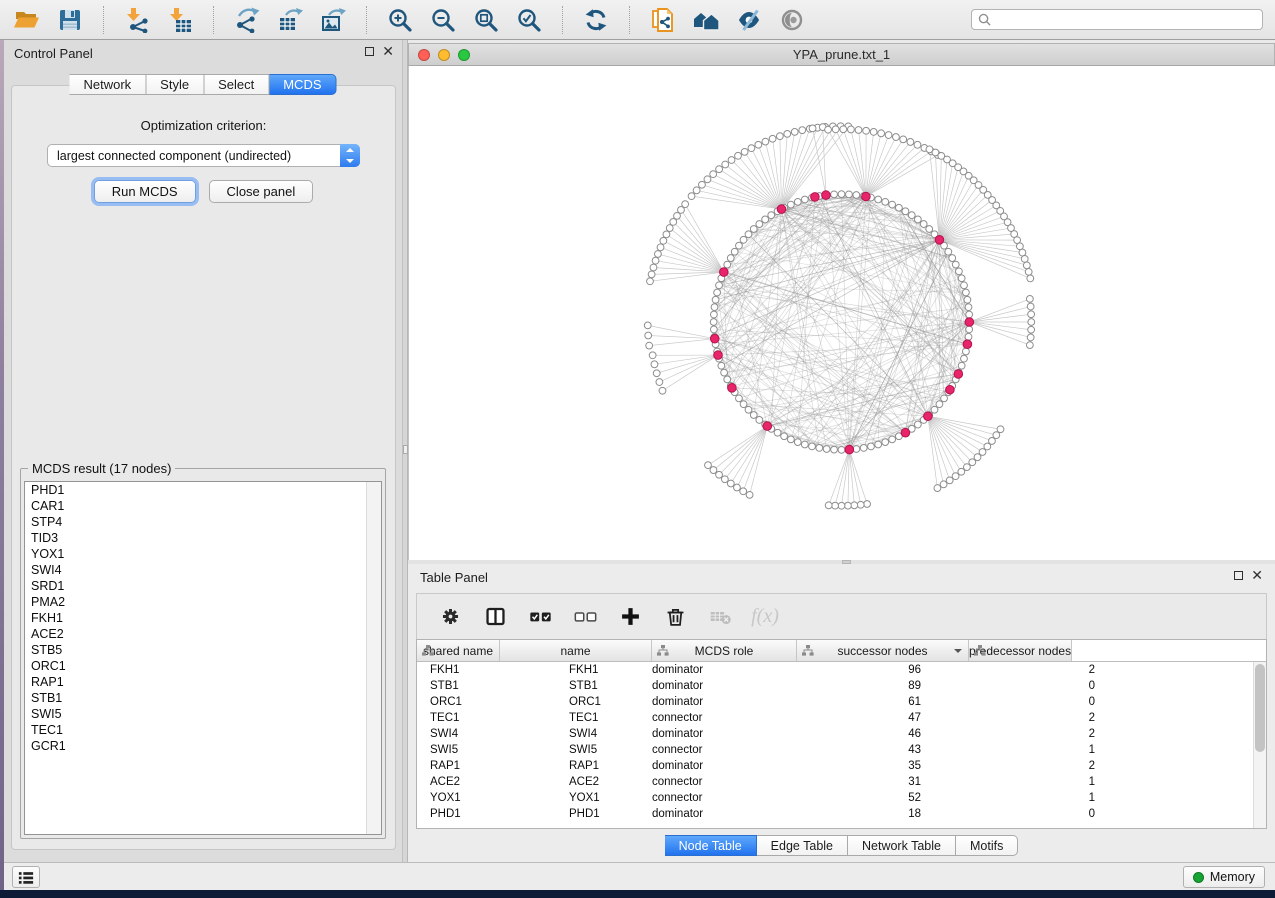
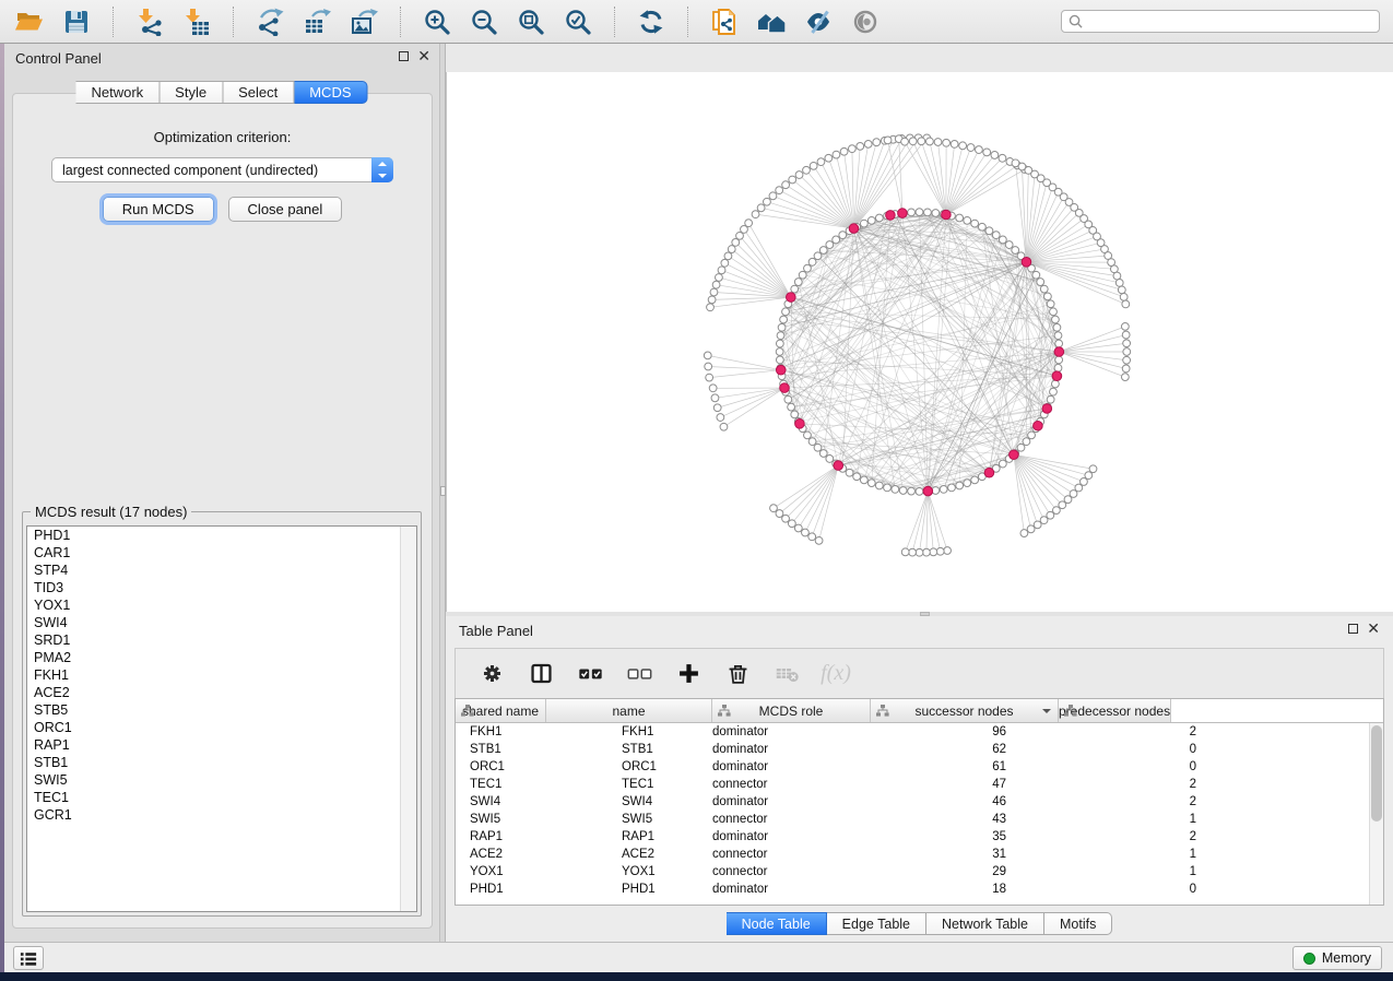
  Control Panel
  ✕
  Network
  Style
  Select
  MCDS
  Optimization criterion:
  largest connected component (undirected)
  Run MCDS
  Close panel
  MCDS result (17 nodes)
  PHD1
  CAR1
  STP4
  TID3
  YOX1
  SWI4
  SRD1
  PMA2
  FKH1
  ACE2
  STB5
  ORC1
  RAP1
  STB1
  SWI5
  TEC1
  GCR1
- YPA_prune.txt_1
  Table Panel
  ✕
  f(x)
  ared name
  name
  MCDS role
  successor nodes
  pdecessor nodes
  FKH1
  FKH1
  dominator
  96
  2
  STB1
  STB1
  dominator
- 89
+ 62
  0
  ORC1
  ORC1
  dominator
  61
  0
  TEC1
  TEC1
  connector
  47
  2
  SWI4
  SWI4
  dominator
  46
  2
  SWI5
  SWI5
  connector
  43
  1
  RAP1
  RAP1
  dominator
  35
  2
  ACE2
  ACE2
  connector
  31
  1
  YOX1
  YOX1
  connector
- 52
+ 29
  1
  PHD1
  PHD1
  dominator
  18
  0
  Node Table
  Edge Table
  Network Table
  Motifs
  Memory
